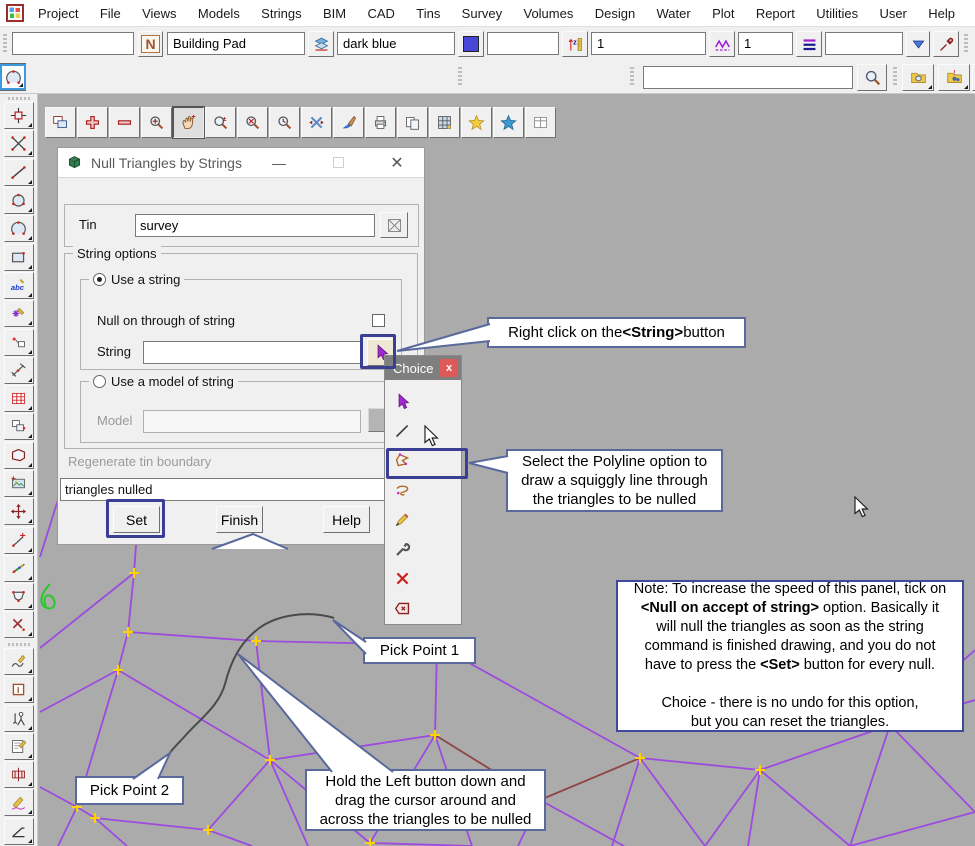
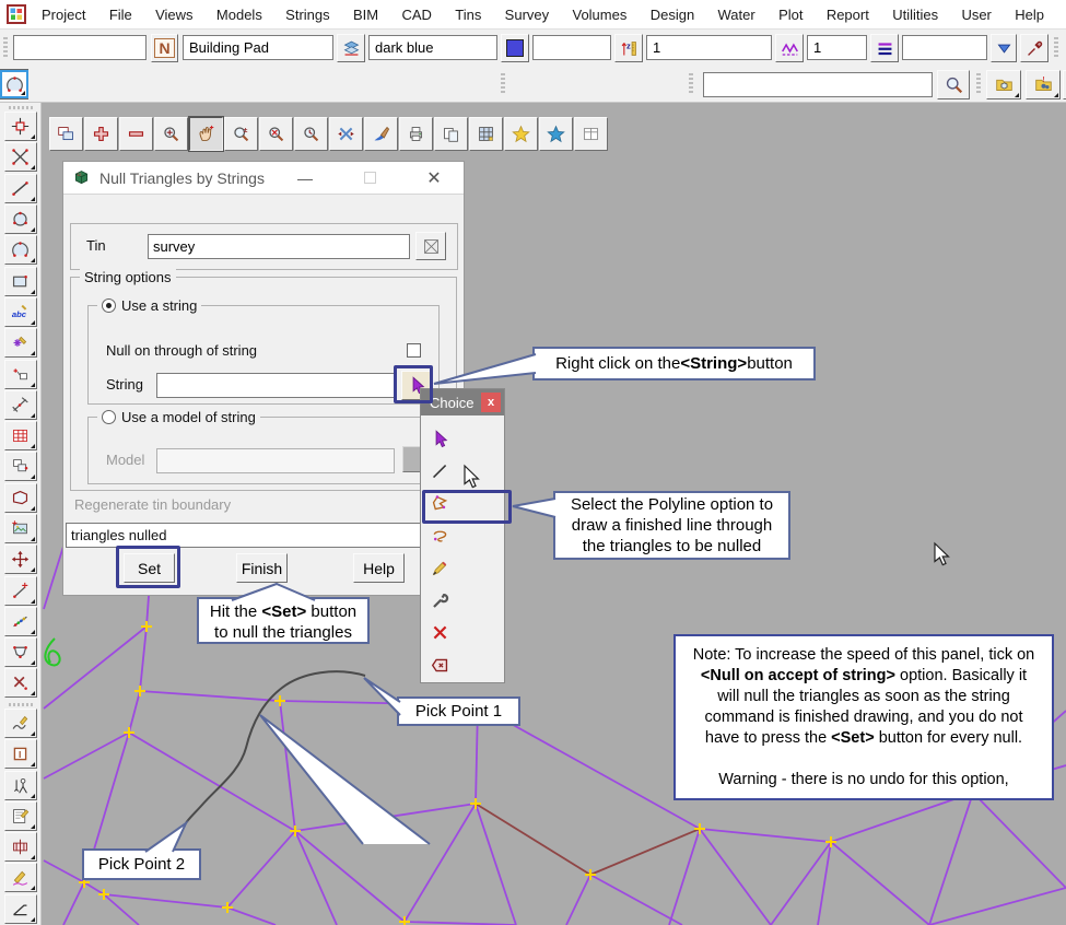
  Project
  File
  Views
  Models
  Strings
  BIM
  CAD
  Tins
  Survey
  Volumes
  Design
  Water
  Plot
  Report
  Utilities
  User
  Help
  N
  Building Pad
  dark blue
  z
  1
  1
  abc
  I
  Null Triangles by Strings
  —
  ✕
  Tin
  survey
  String options
  Use a string
  Null on through of string
  String
  Use a model of string
  Model
  Regenerate tin boundary
  triangles nulled
  Set
  Finish
  Help
  Choice
  x
  Right click on the
  <String>
  button
  Select the Polyline option to
- draw a squiggly line through
+ draw a finished line through
  the triangles to be nulled
+ Hit the <Set> button to null the triangles
  Pick Point 1
  Pick Point 2
- Hold the Left button down and
- drag the cursor around and
- across the triangles to be nulled
  Note: To increase the speed of this panel, tick on
  <Null on accept of string> option. Basically it
  will null the triangles as soon as the string
  command is finished drawing, and you do not
  have to press the <Set> button for every null.
- Choice - there is no undo for this option,
+ Warning - there is no undo for this option,
- but you can reset the triangles.
